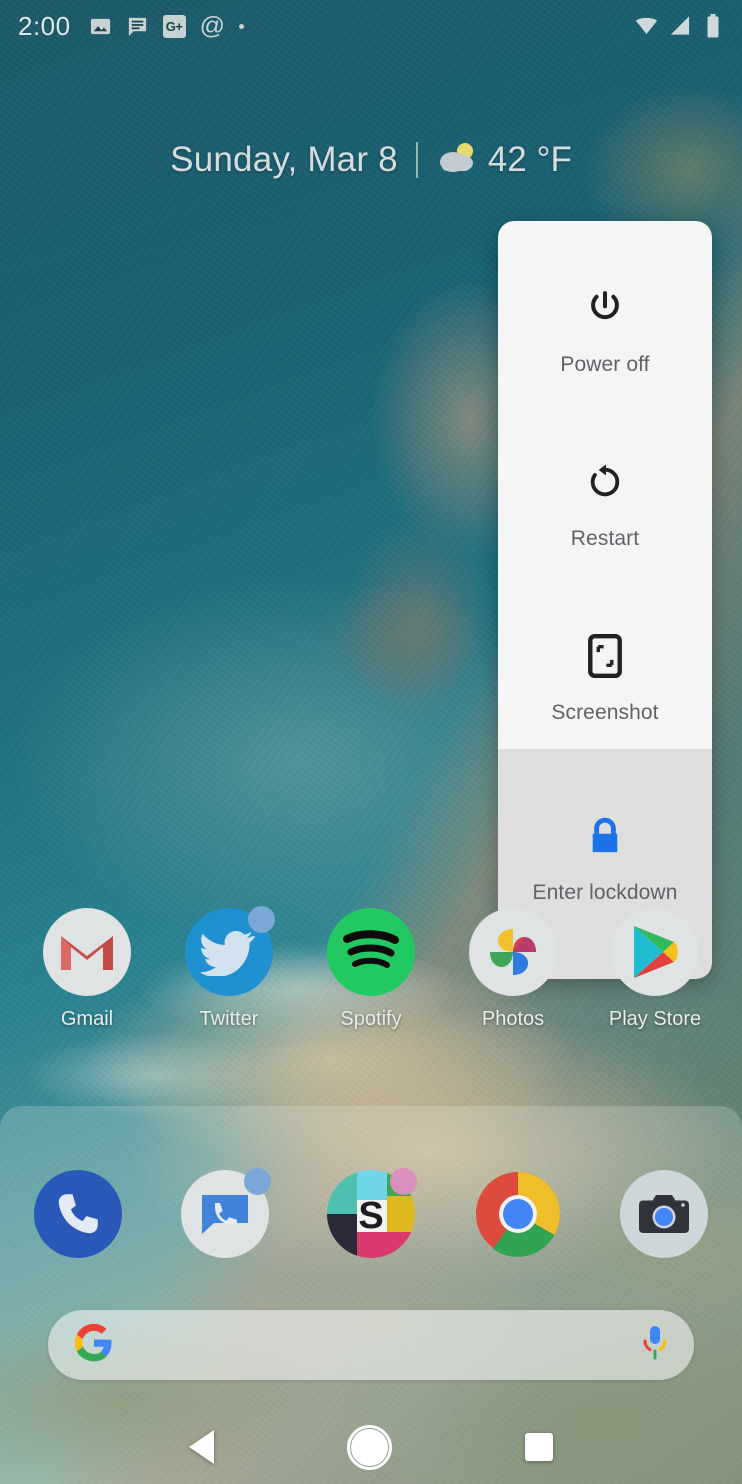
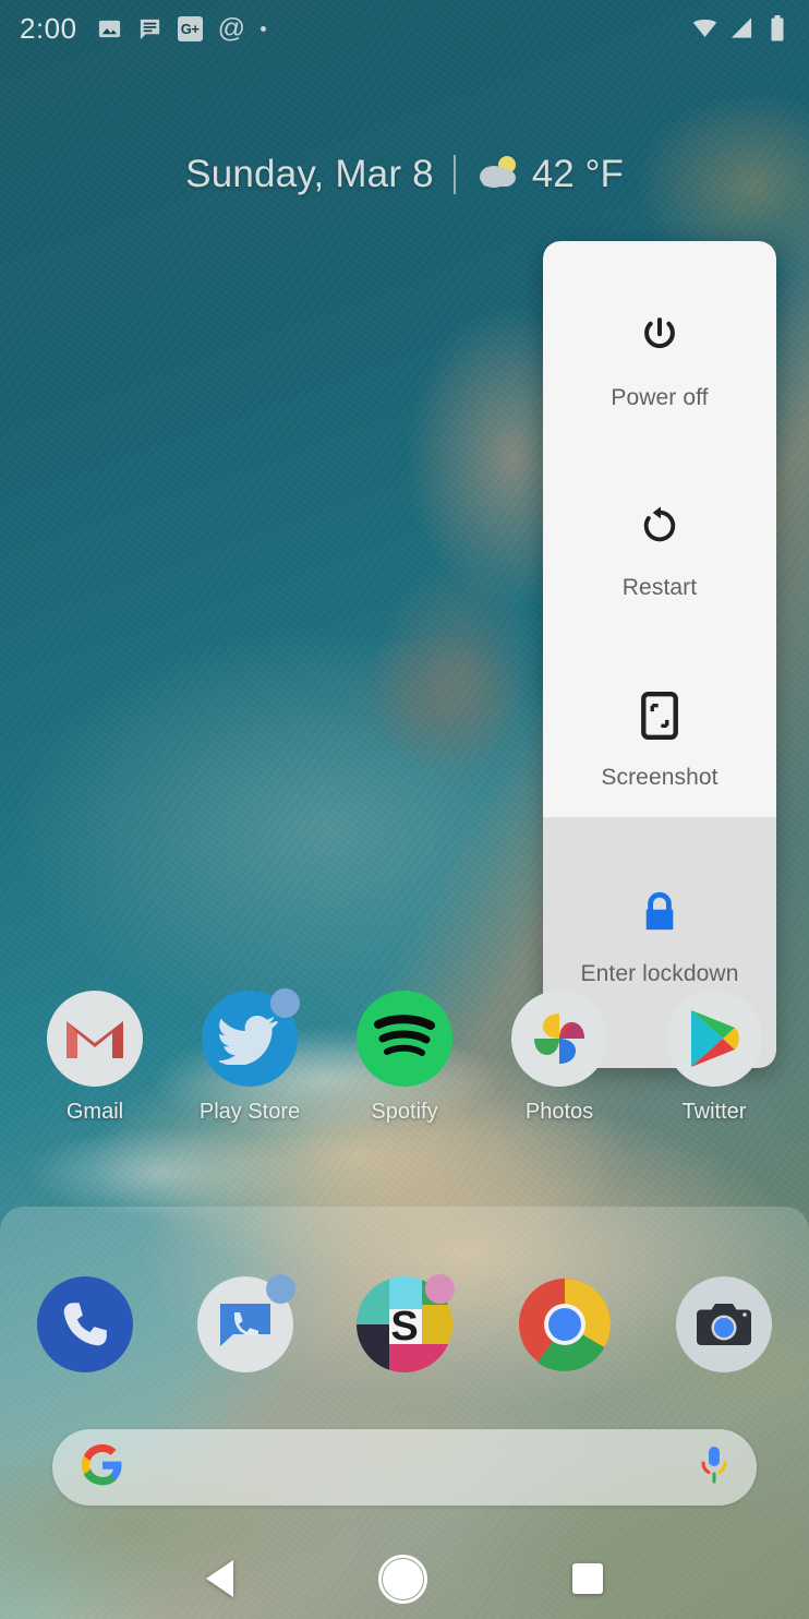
  2:00
  G+
  @
  Sunday, Mar 8
  42 °F
  Power off
  Restart
  Screenshot
  Enter lockdown
  Gmail
- Twitter
+ Play Store
  Spotify
  Photos
- Play Store
+ Twitter
  S
